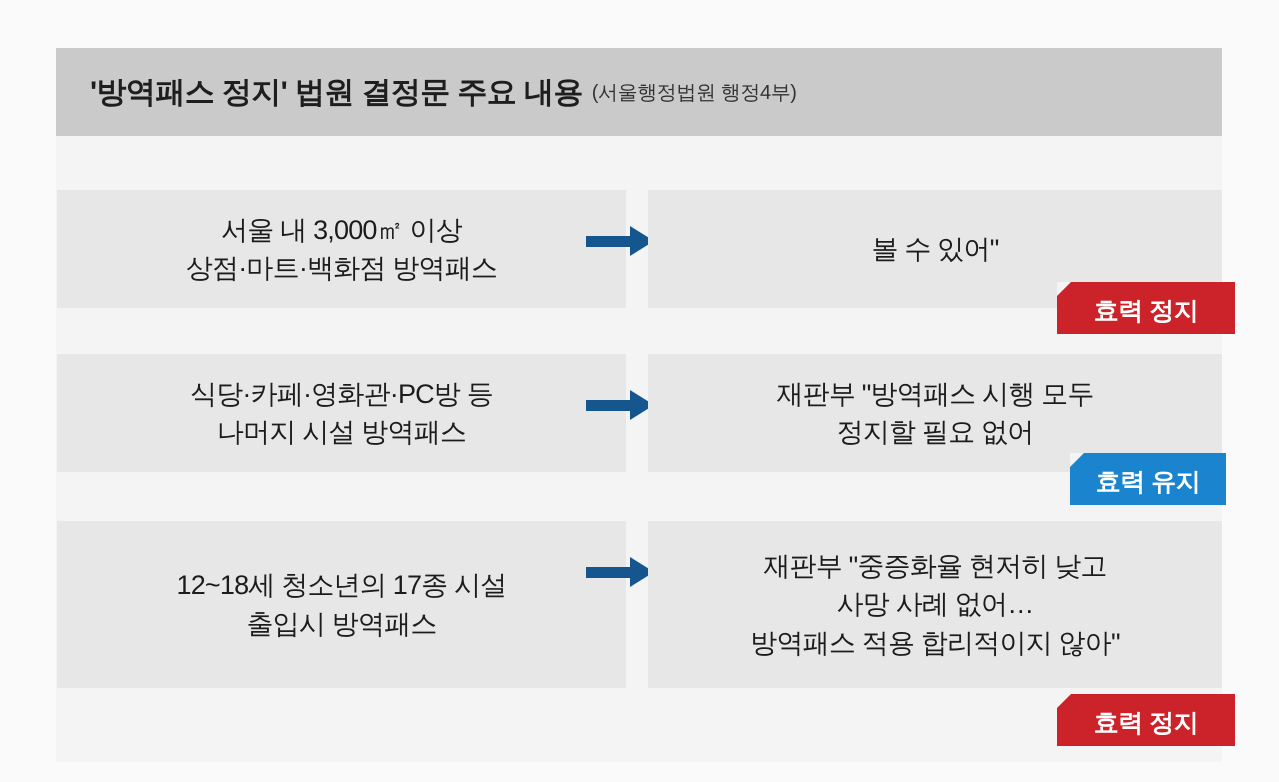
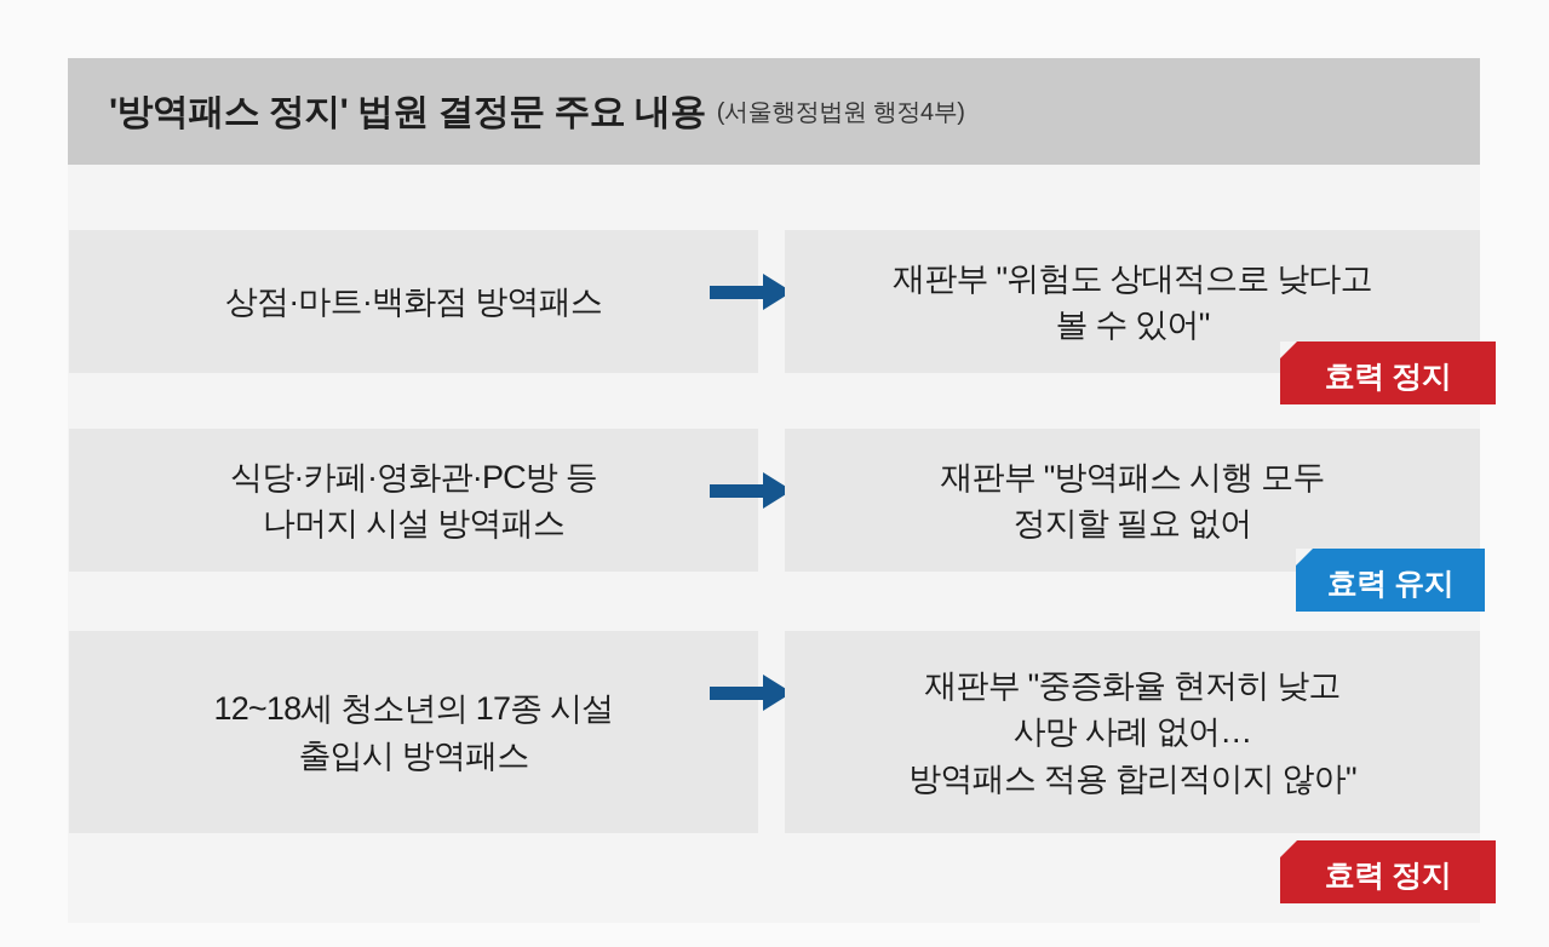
  '방역패스 정지' 법원 결정문 주요 내용
  (서울행정법원 행정4부)
- 서울 내 3,000㎡ 이상
  상점·마트·백화점 방역패스
+ 재판부 "위험도 상대적으로 낮다고
  볼 수 있어"
  효력 정지
  식당·카페·영화관·PC방 등
  나머지 시설 방역패스
  재판부 "방역패스 시행 모두
  정지할 필요 없어
  효력 유지
  12~18세 청소년의 17종 시설
  출입시 방역패스
  재판부 "중증화율 현저히 낮고
  사망 사례 없어…
  방역패스 적용 합리적이지 않아"
  효력 정지
